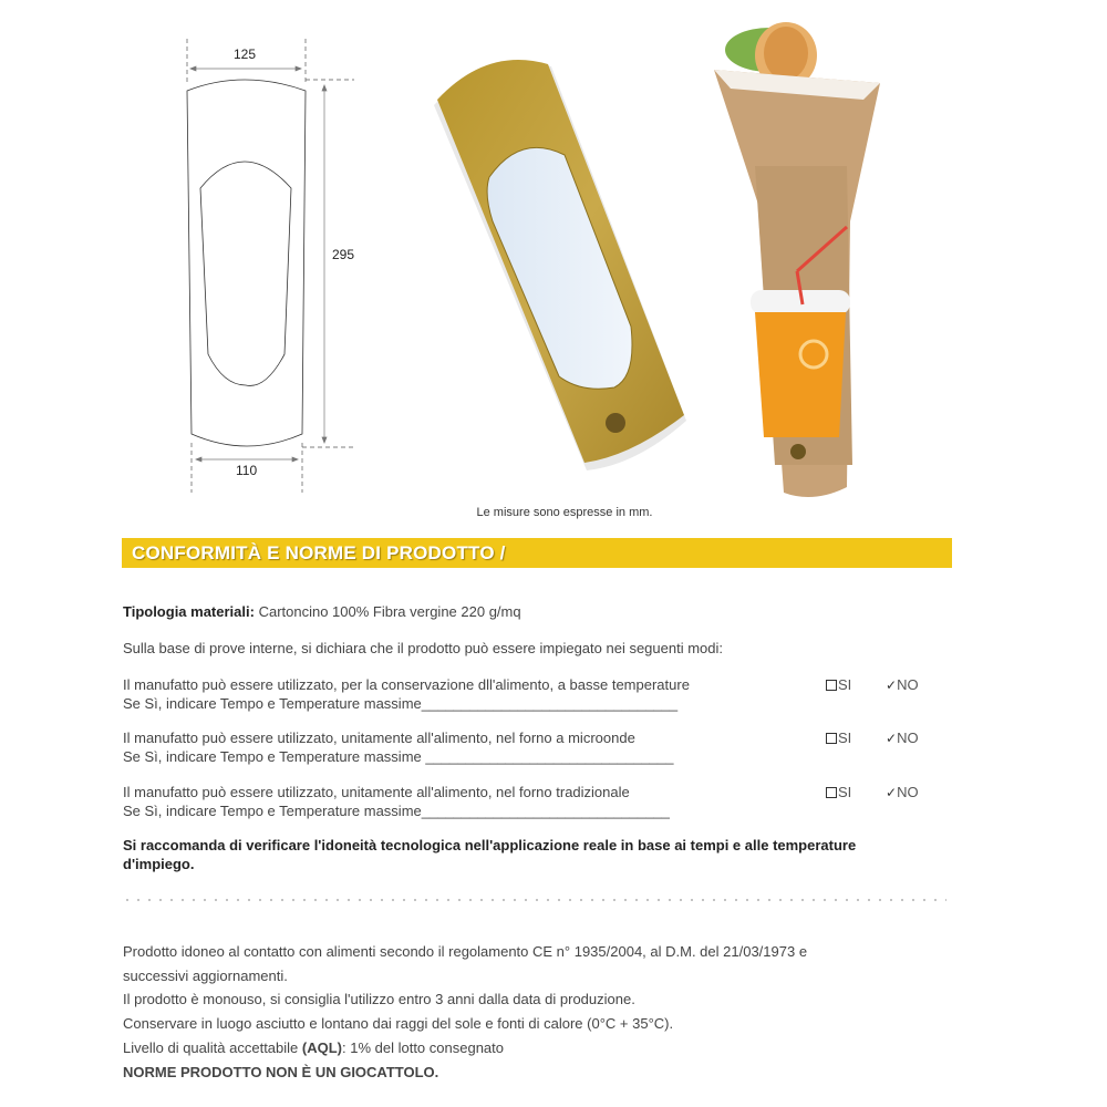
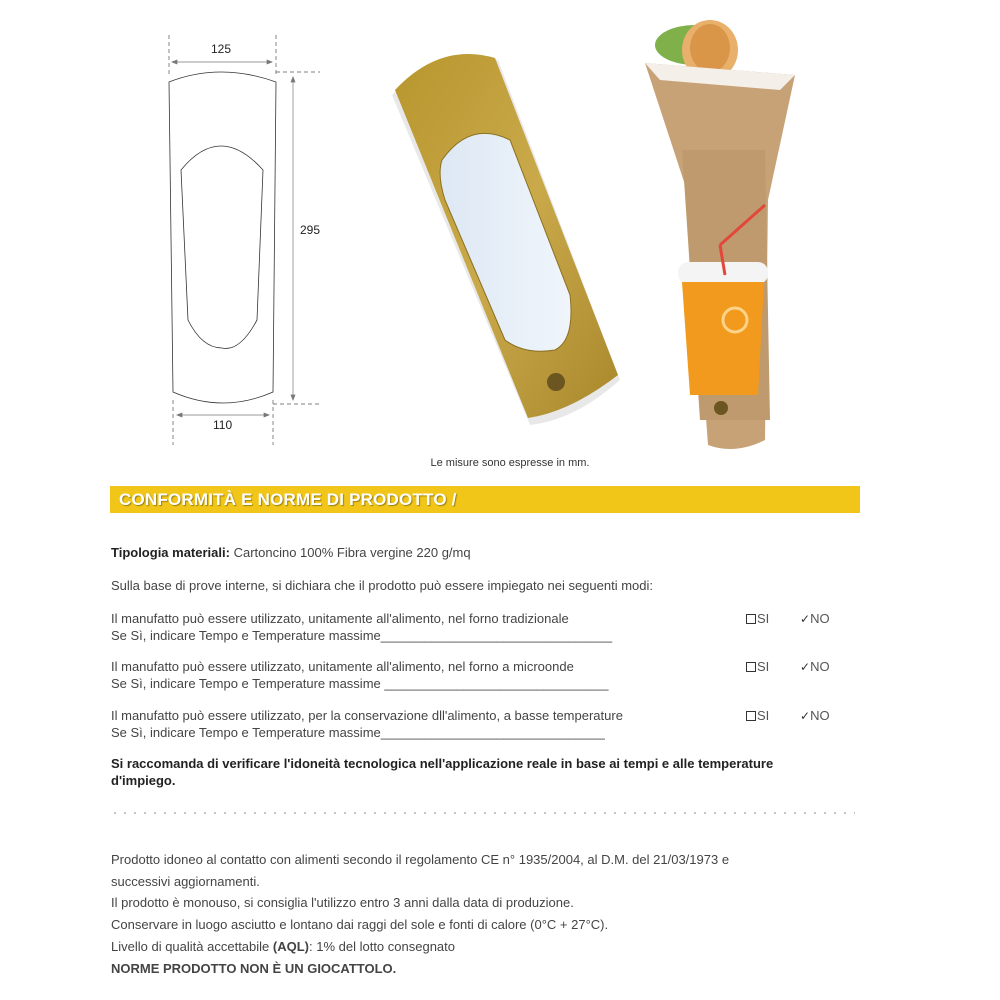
  125
  295
  110
  Le misure sono espresse in mm.
  CONFORMITÀ E NORME DI PRODOTTO /
  Tipologia materiali: Cartoncino 100% Fibra vergine 220 g/mq
  Sulla base di prove interne, si dichiara che il prodotto può essere impiegato nei seguenti modi:
- Il manufatto può essere utilizzato, per la conservazione dll'alimento, a basse temperature
+ Il manufatto può essere utilizzato, unitamente all'alimento, nel forno tradizionale
  Se Sì, indicare Tempo e Temperature massime________________________________
  SI
  ✓NO
  Il manufatto può essere utilizzato, unitamente all'alimento, nel forno a microonde
  Se Sì, indicare Tempo e Temperature massime _______________________________
  SI
  ✓NO
- Il manufatto può essere utilizzato, unitamente all'alimento, nel forno tradizionale
+ Il manufatto può essere utilizzato, per la conservazione dll'alimento, a basse temperature
  Se Sì, indicare Tempo e Temperature massime_______________________________
  SI
  ✓NO
  Si raccomanda di verificare l'idoneità tecnologica nell'applicazione reale in base ai tempi e alle temperature
  d'impiego.
  Prodotto idoneo al contatto con alimenti secondo il regolamento CE n° 1935/2004, al D.M. del 21/03/1973 e
  successivi aggiornamenti.
  Il prodotto è monouso, si consiglia l'utilizzo entro 3 anni dalla data di produzione.
- Conservare in luogo asciutto e lontano dai raggi del sole e fonti di calore (0°C + 35°C).
+ Conservare in luogo asciutto e lontano dai raggi del sole e fonti di calore (0°C + 27°C).
  Livello di qualità accettabile (AQL): 1% del lotto consegnato
  NORME PRODOTTO NON È UN GIOCATTOLO.
